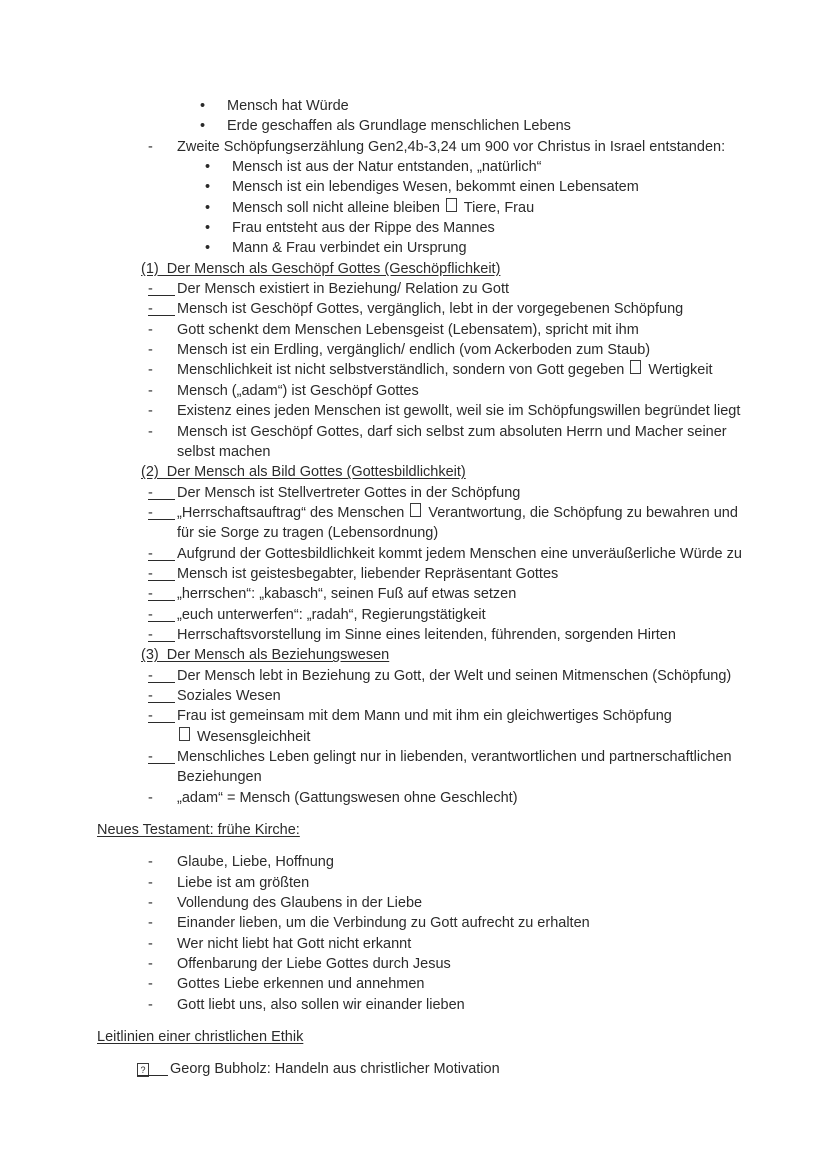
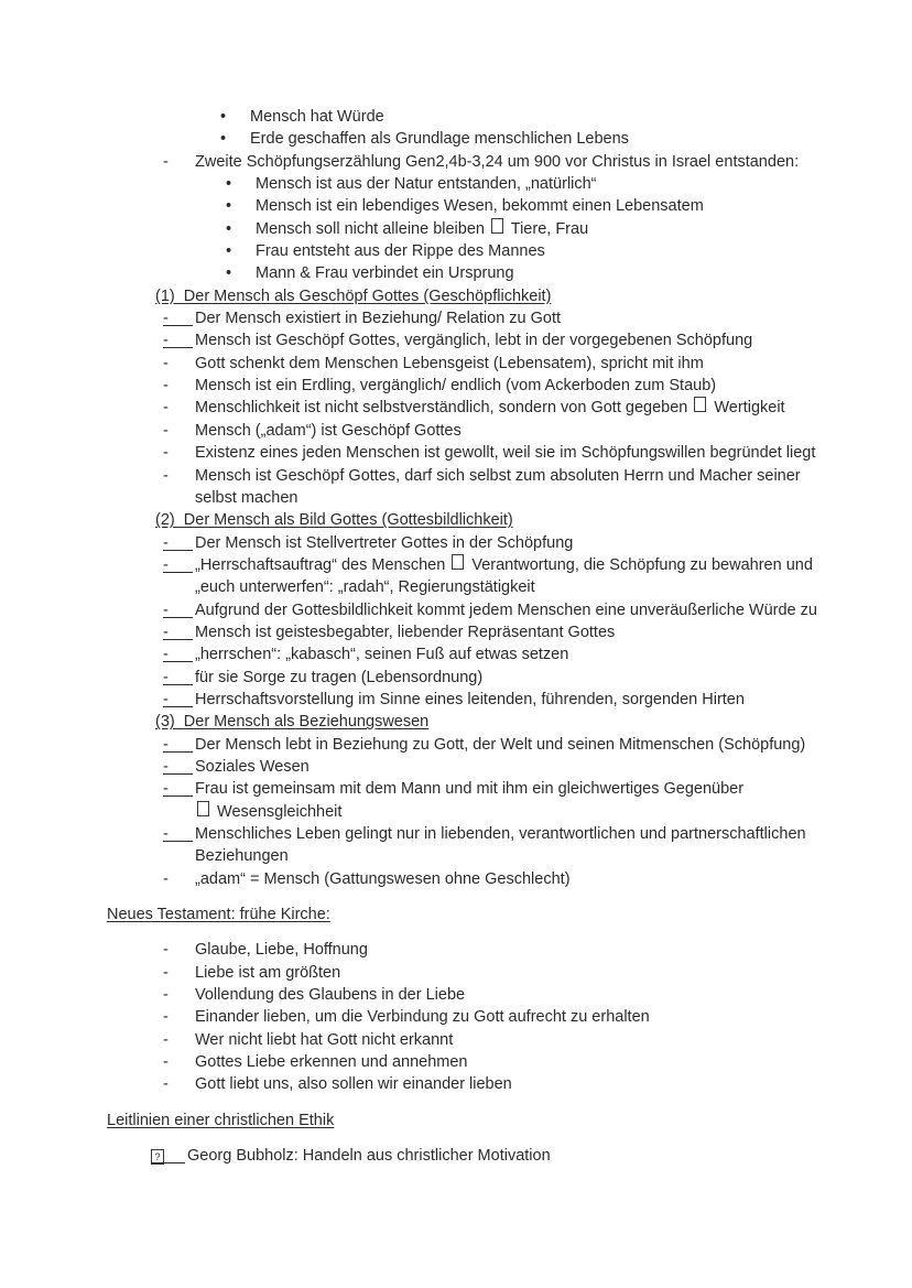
  • Mensch hat Würde
  • Erde geschaffen als Grundlage menschlichen Lebens
  - Zweite Schöpfungserzählung Gen2,4b-3,24 um 900 vor Christus in Israel entstanden:
  • Mensch ist aus der Natur entstanden, „natürlich“
  • Mensch ist ein lebendiges Wesen, bekommt einen Lebensatem
  • Mensch soll nicht alleine bleiben Tiere, Frau
  • Frau entsteht aus der Rippe des Mannes
  • Mann & Frau verbindet ein Ursprung
  (1) Der Mensch als Geschöpf Gottes (Geschöpflichkeit)
  - Der Mensch existiert in Beziehung/ Relation zu Gott
  - Mensch ist Geschöpf Gottes, vergänglich, lebt in der vorgegebenen Schöpfung
  - Gott schenkt dem Menschen Lebensgeist (Lebensatem), spricht mit ihm
  - Mensch ist ein Erdling, vergänglich/ endlich (vom Ackerboden zum Staub)
  - Menschlichkeit ist nicht selbstverständlich, sondern von Gott gegeben Wertigkeit
  - Mensch („adam“) ist Geschöpf Gottes
  - Existenz eines jeden Menschen ist gewollt, weil sie im Schöpfungswillen begründet liegt
  - Mensch ist Geschöpf Gottes, darf sich selbst zum absoluten Herrn und Macher seiner
  selbst machen
  (2) Der Mensch als Bild Gottes (Gottesbildlichkeit)
  - Der Mensch ist Stellvertreter Gottes in der Schöpfung
  - „Herrschaftsauftrag“ des Menschen Verantwortung, die Schöpfung zu bewahren und
- für sie Sorge zu tragen (Lebensordnung)
+ „euch unterwerfen“: „radah“, Regierungstätigkeit
  - Aufgrund der Gottesbildlichkeit kommt jedem Menschen eine unveräußerliche Würde zu
  - Mensch ist geistesbegabter, liebender Repräsentant Gottes
  - „herrschen“: „kabasch“, seinen Fuß auf etwas setzen
- - „euch unterwerfen“: „radah“, Regierungstätigkeit
+ - für sie Sorge zu tragen (Lebensordnung)
  - Herrschaftsvorstellung im Sinne eines leitenden, führenden, sorgenden Hirten
  (3) Der Mensch als Beziehungswesen
  - Der Mensch lebt in Beziehung zu Gott, der Welt und seinen Mitmenschen (Schöpfung)
  - Soziales Wesen
- - Frau ist gemeinsam mit dem Mann und mit ihm ein gleichwertiges Schöpfung
+ - Frau ist gemeinsam mit dem Mann und mit ihm ein gleichwertiges Gegenüber
  Wesensgleichheit
  - Menschliches Leben gelingt nur in liebenden, verantwortlichen und partnerschaftlichen
  Beziehungen
  - „adam“ = Mensch (Gattungswesen ohne Geschlecht)
  Neues Testament: frühe Kirche:
  - Glaube, Liebe, Hoffnung
  - Liebe ist am größten
  - Vollendung des Glaubens in der Liebe
  - Einander lieben, um die Verbindung zu Gott aufrecht zu erhalten
  - Wer nicht liebt hat Gott nicht erkannt
- - Offenbarung der Liebe Gottes durch Jesus
  - Gottes Liebe erkennen und annehmen
  - Gott liebt uns, also sollen wir einander lieben
  Leitlinien einer christlichen Ethik
  ? Georg Bubholz: Handeln aus christlicher Motivation
